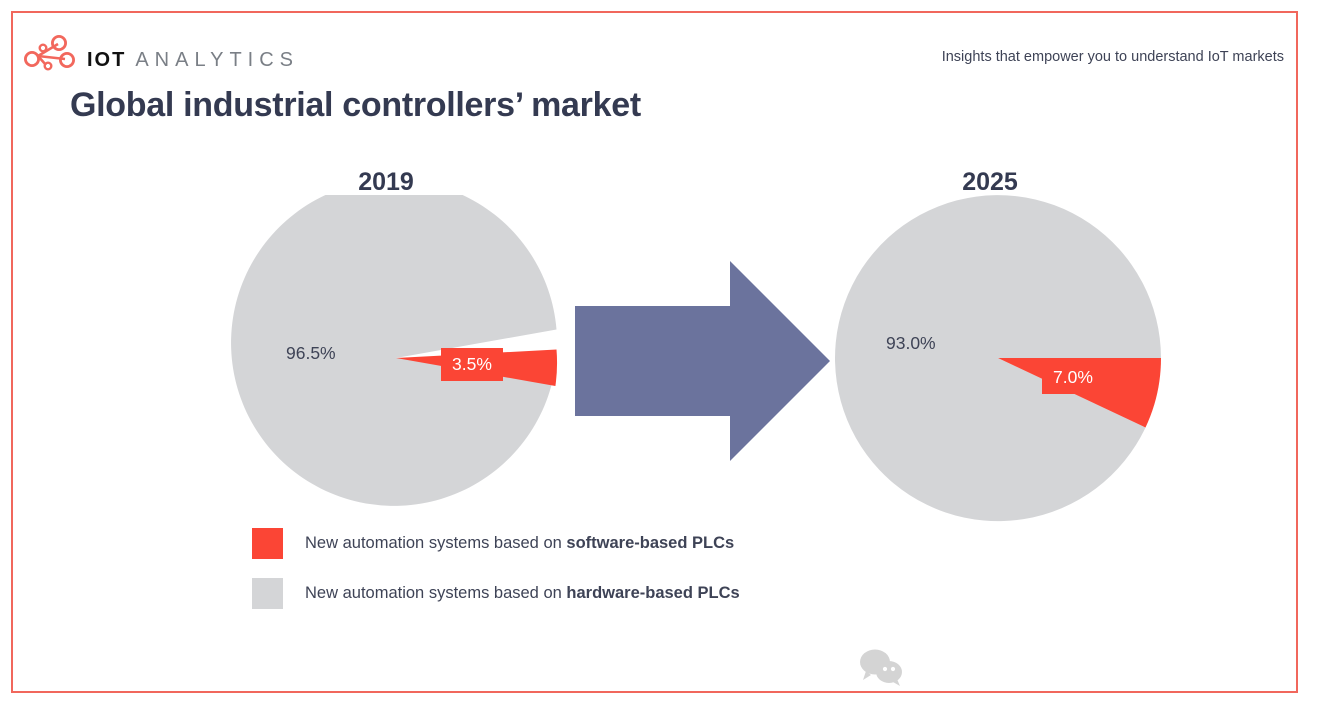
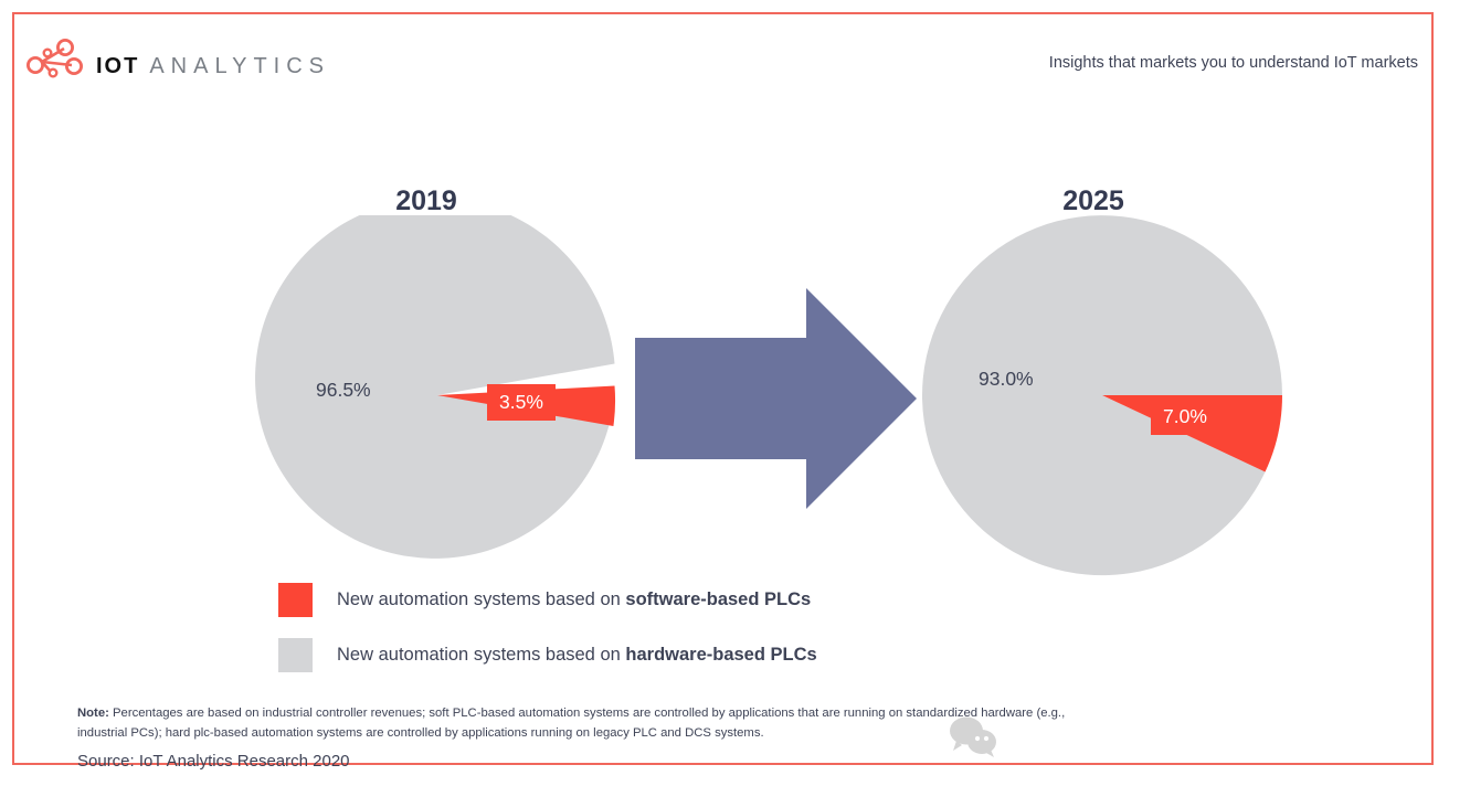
  IOT ANALYTICS
- Insights that empower you to understand IoT markets
+ Insights that markets you to understand IoT markets
- Global industrial controllers’ market
  2019
  96.5%
  3.5%
  2025
  93.0%
  7.0%
  New automation systems based on software-based PLCs
  New automation systems based on hardware-based PLCs
+ Note: Percentages are based on industrial controller revenues; soft PLC-based automation systems are controlled by applications that are running on standardized hardware (e.g., industrial PCs); hard plc-based automation systems are controlled by applications running on legacy PLC and DCS systems.
+ Source: IoT Analytics Research 2020
